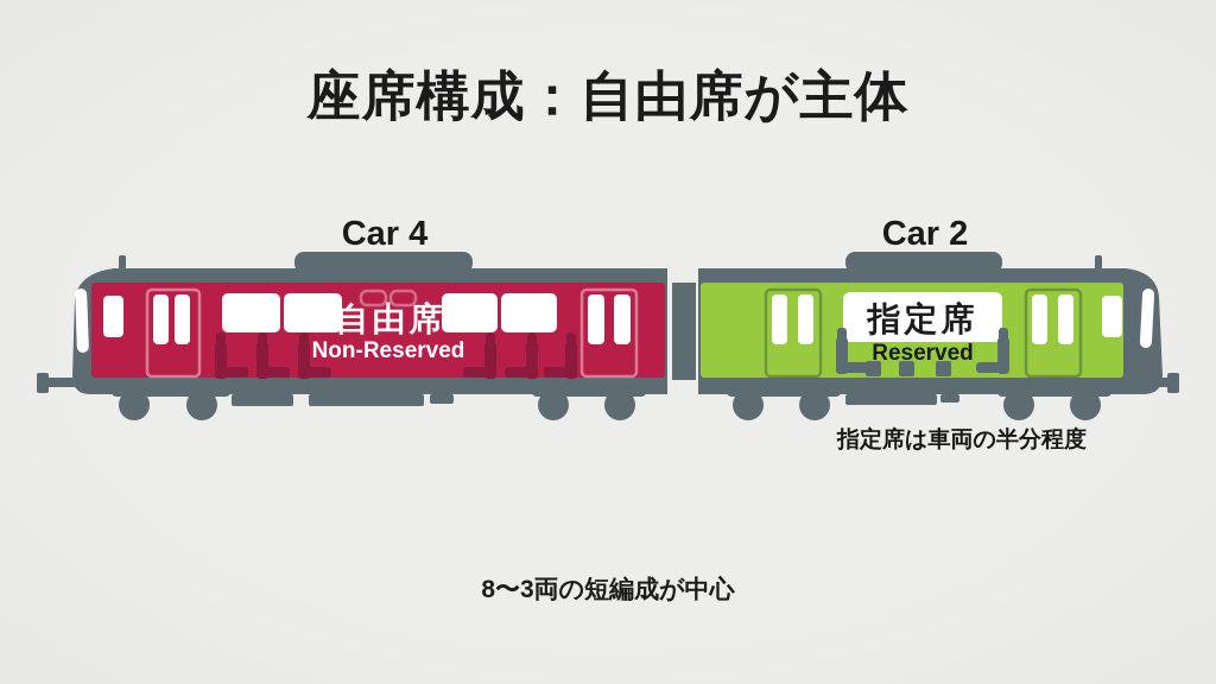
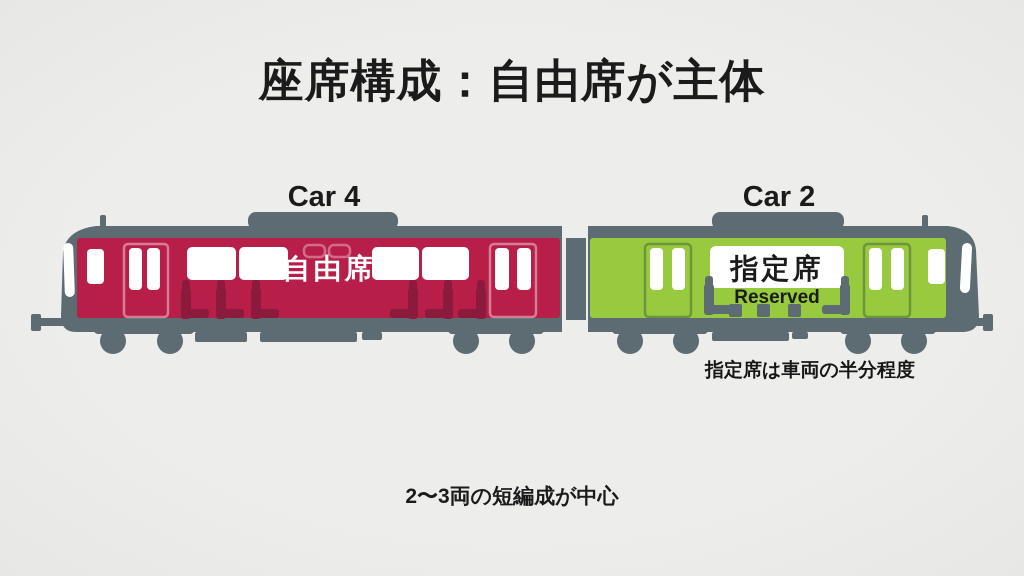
  座席構成：自由席が主体
  Car 4
  Car 2
  自由席
- Non-Reserved
  指定席
  Reserved
  指定席は車両の半分程度
- 8〜3両の短編成が中心
+ 2〜3両の短編成が中心
